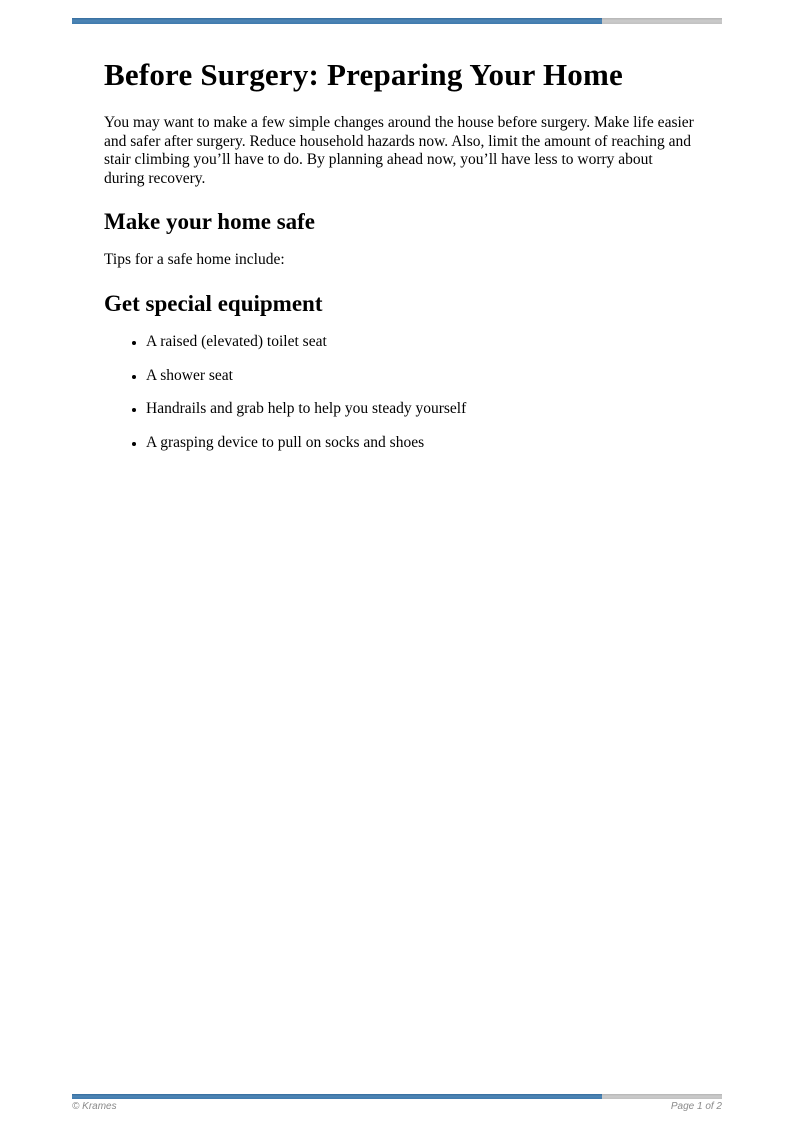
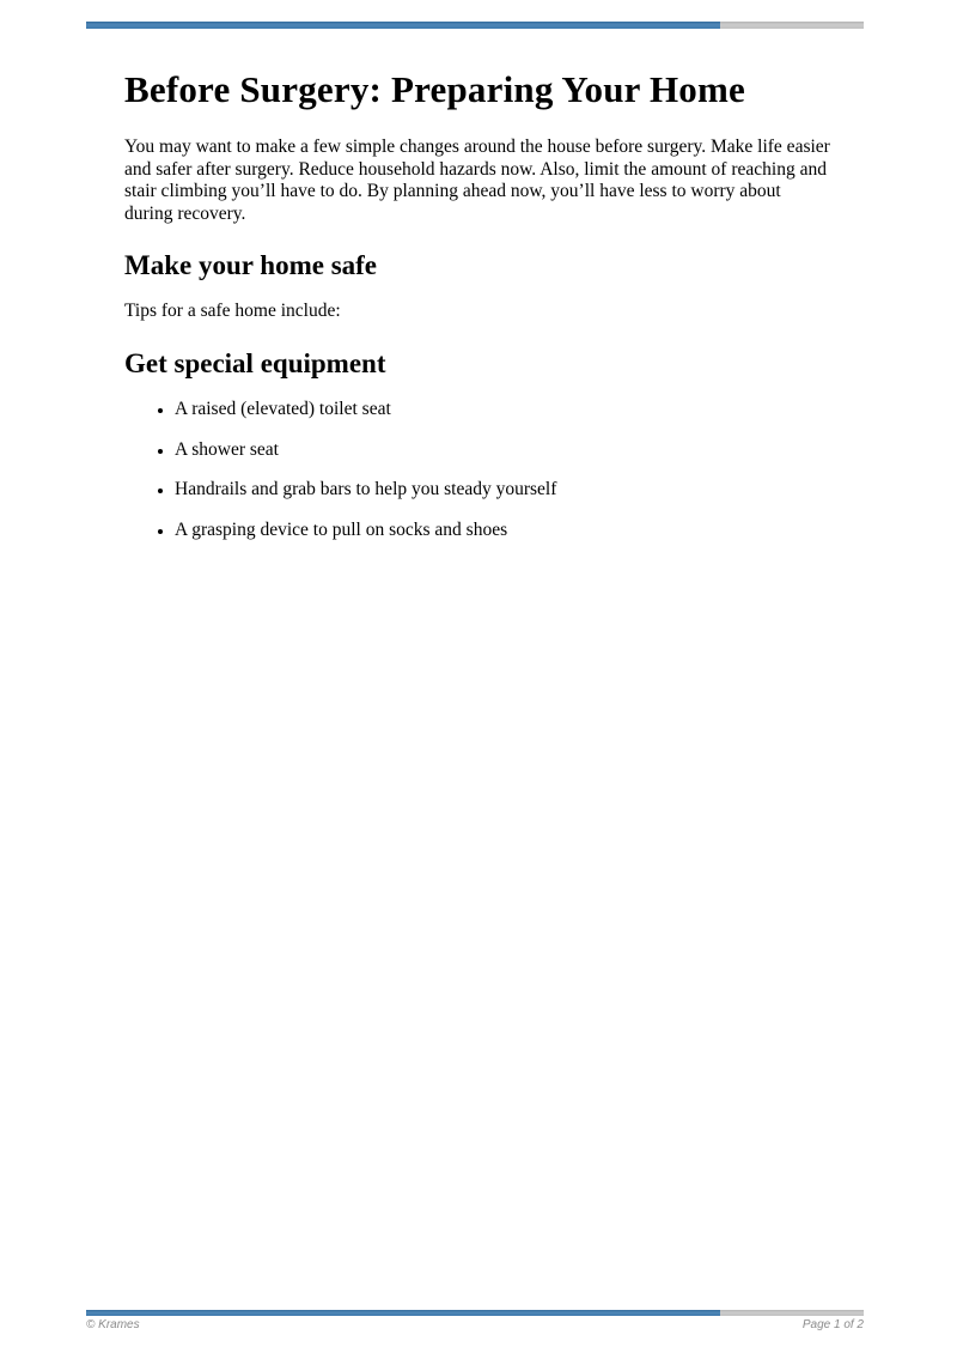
  Before Surgery: Preparing Your Home
  You may want to make a few simple changes around the house before surgery. Make life easier and safer after surgery. Reduce household hazards now. Also, limit the amount of reaching and stair climbing you’ll have to do. By planning ahead now, you’ll have less to worry about during recovery.
  Make your home safe
  Tips for a safe home include:
  Get special equipment
  A raised (elevated) toilet seat
  A shower seat
- Handrails and grab help to help you steady yourself
+ Handrails and grab bars to help you steady yourself
  A grasping device to pull on socks and shoes
  © Krames
  Page 1 of 2
